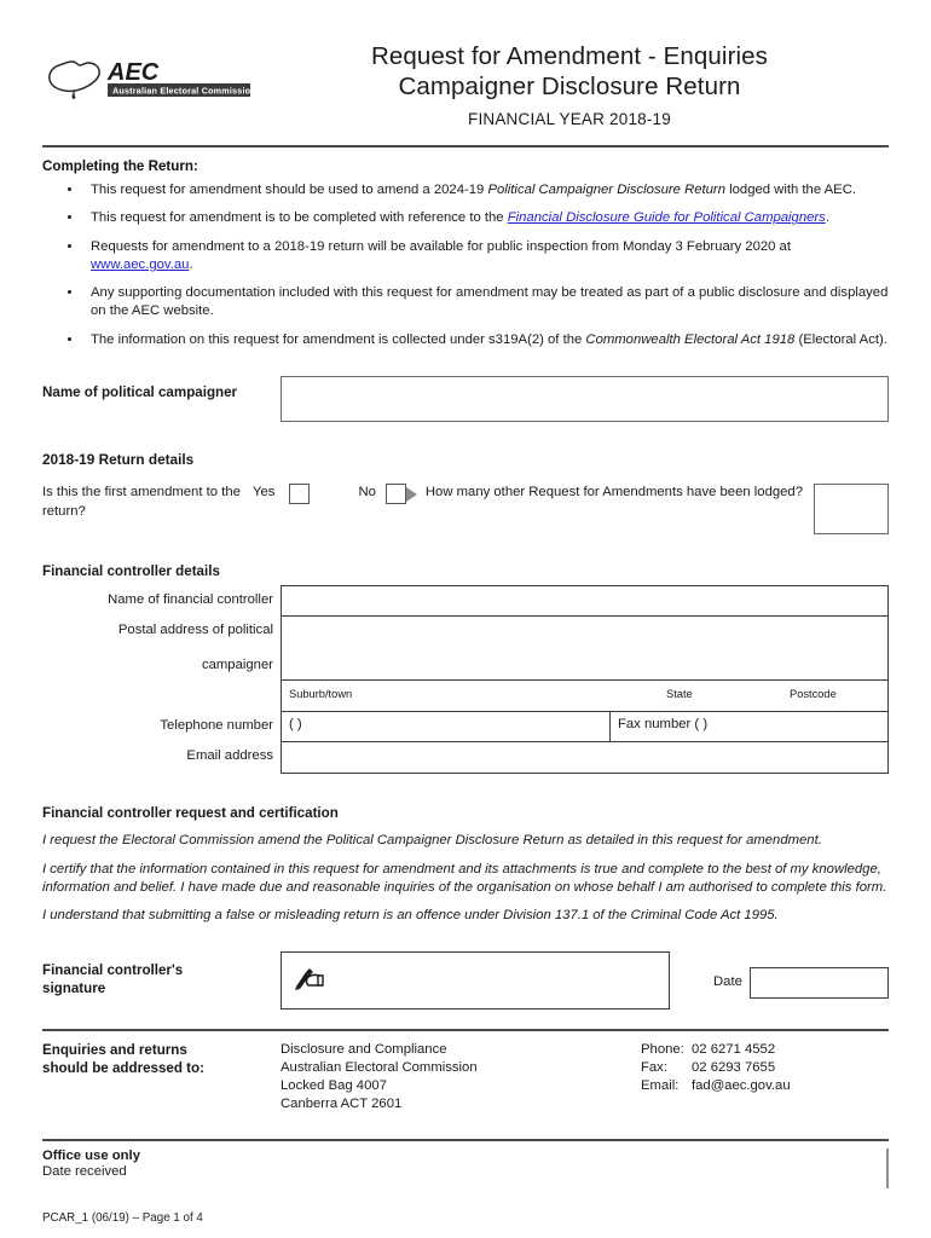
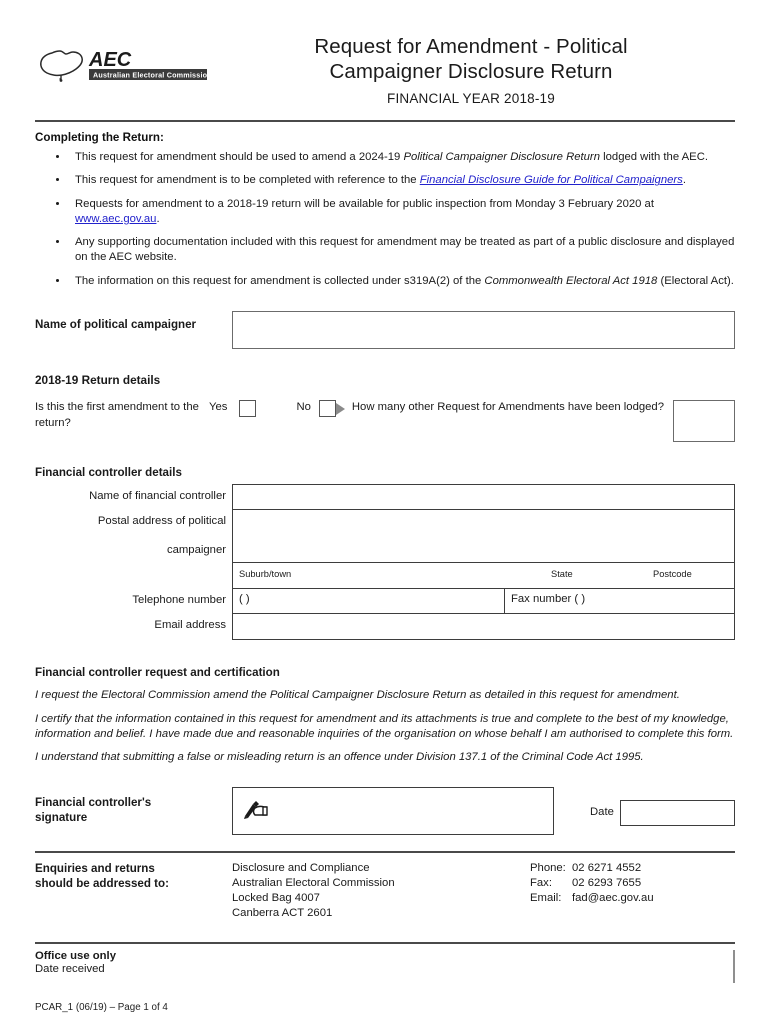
  AEC
  Australian Electoral Commission
- Request for Amendment - Enquiries
+ Request for Amendment - Political
  Campaigner Disclosure Return
  FINANCIAL YEAR 2018-19
  Completing the Return:
  This request for amendment should be used to amend a 2024-19 Political Campaigner Disclosure Return lodged with the AEC.
  This request for amendment is to be completed with reference to the Financial Disclosure Guide for Political Campaigners.
  Requests for amendment to a 2018-19 return will be available for public inspection from Monday 3 February 2020 at www.aec.gov.au.
  Any supporting documentation included with this request for amendment may be treated as part of a public disclosure and displayed on the AEC website.
  The information on this request for amendment is collected under s319A(2) of the Commonwealth Electoral Act 1918 (Electoral Act).
  Name of political campaigner
  2018-19 Return details
  Is this the first amendment to the return?
  Yes
  No
  How many other Request for Amendments have been lodged?
  Financial controller details
  Name of financial controller
  Postal address of political
  campaigner
  Telephone number
  Email address
  Suburb/town
  State
  Postcode
  ( )
  Fax number ( )
  Financial controller request and certification
  I request the Electoral Commission amend the Political Campaigner Disclosure Return as detailed in this request for amendment.
  I certify that the information contained in this request for amendment and its attachments is true and complete to the best of my knowledge, information and belief. I have made due and reasonable inquiries of the organisation on whose behalf I am authorised to complete this form.
  I understand that submitting a false or misleading return is an offence under Division 137.1 of the Criminal Code Act 1995.
  Financial controller's
  signature
  Date
  Enquiries and returns
  should be addressed to:
  Disclosure and Compliance
  Australian Electoral Commission
  Locked Bag 4007
  Canberra ACT 2601
  Phone: 02 6271 4552
  Fax: 02 6293 7655
  Email: fad@aec.gov.au
  Office use only
  Date received
  PCAR_1 (06/19) – Page 1 of 4
